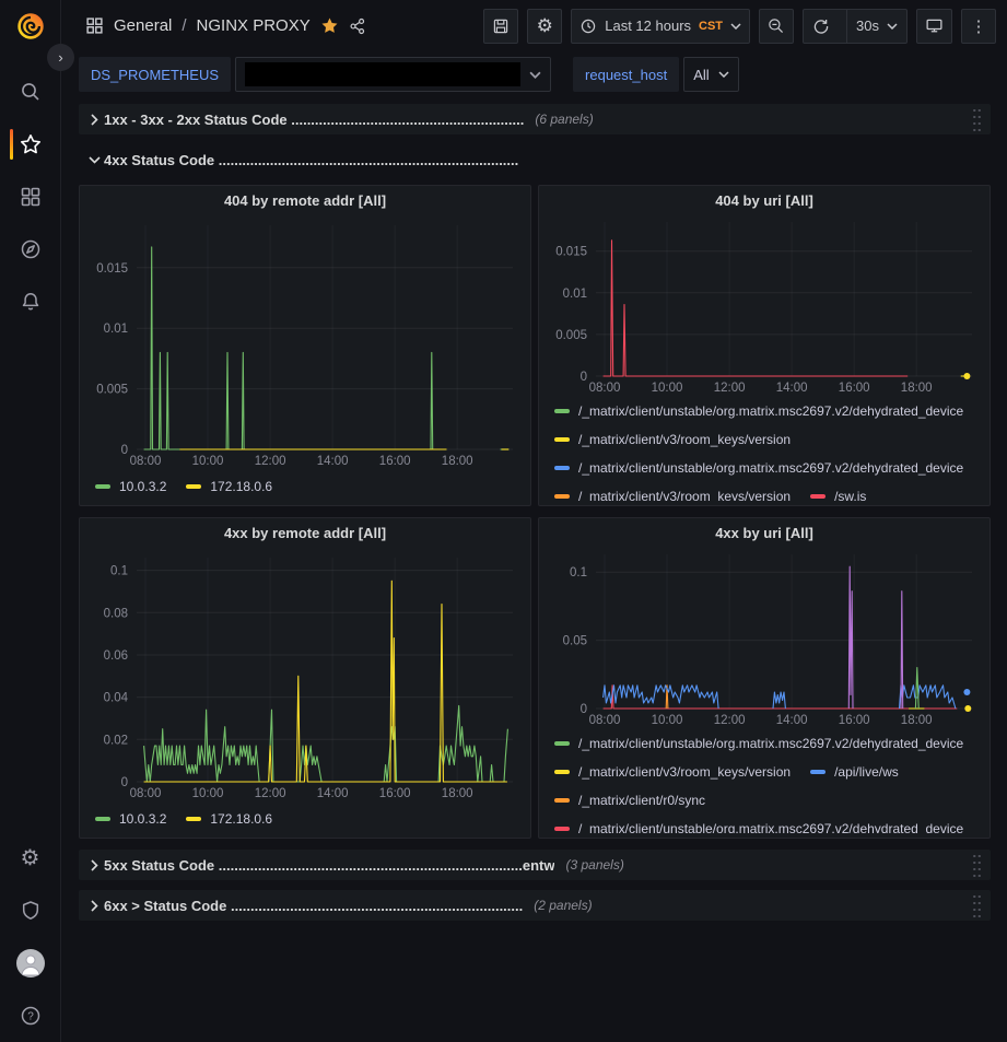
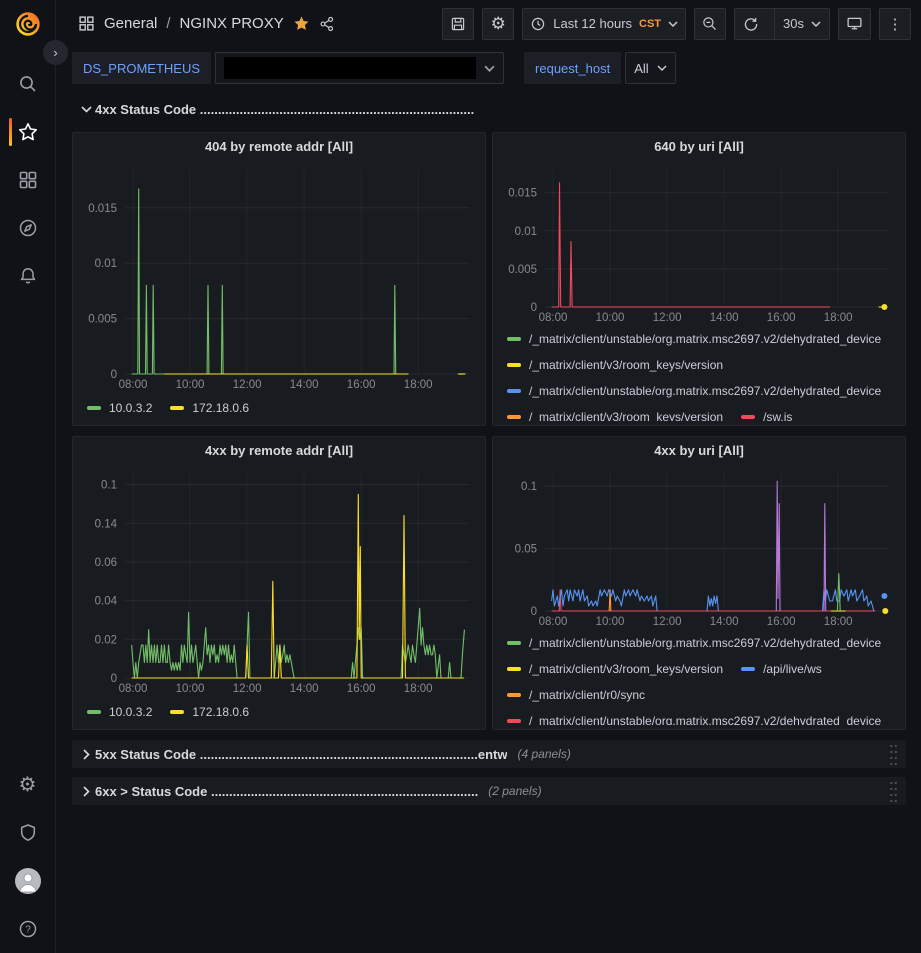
  ›
  ⚙
  ?
  General
  /
  NGINX PROXY
  ⚙
  Last 12 hours
  CST
  30s
  ⋮
  DS_PROMETHEUS
  request_host
  All
- 1xx - 3xx - 2xx Status Code ...........................................................
- (6 panels)
  4xx Status Code ............................................................................
  404 by remote addr [All]
  08:00
  10:00
  12:00
  14:00
  16:00
  18:00
  0
  0.005
  0.01
  0.015
  10.0.3.2
  172.18.0.6
- 404 by uri [All]
+ 640 by uri [All]
  08:00
  10:00
  12:00
  14:00
  16:00
  18:00
  0
  0.005
  0.01
  0.015
  /_matrix/client/unstable/org.matrix.msc2697.v2/dehydrated_device
  /_matrix/client/v3/room_keys/version
  /_matrix/client/unstable/org.matrix.msc2697.v2/dehydrated_device
  /_matrix/client/v3/room_keys/version
  /sw.js
  4xx by remote addr [All]
  08:00
  10:00
  12:00
  14:00
  16:00
  18:00
  0
  0.02
  0.04
  0.06
- 0.08
+ 0.14
  0.1
  10.0.3.2
  172.18.0.6
  4xx by uri [All]
  08:00
  10:00
  12:00
  14:00
  16:00
  18:00
  0
  0.05
  0.1
  /_matrix/client/unstable/org.matrix.msc2697.v2/dehydrated_device
  /_matrix/client/v3/room_keys/version
  /api/live/ws
  /_matrix/client/r0/sync
  /_matrix/client/unstable/org.matrix.msc2697.v2/dehydrated_device
  5xx Status Code .............................................................................entw
- (3 panels)
+ (4 panels)
  6xx > Status Code ..........................................................................
  (2 panels)
